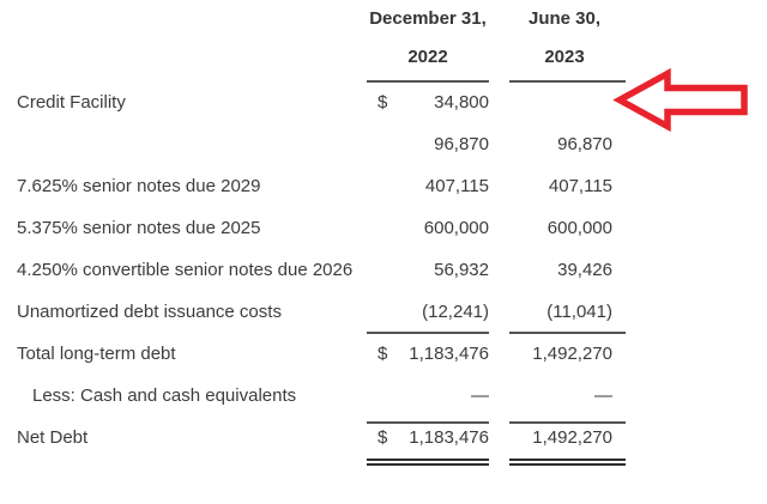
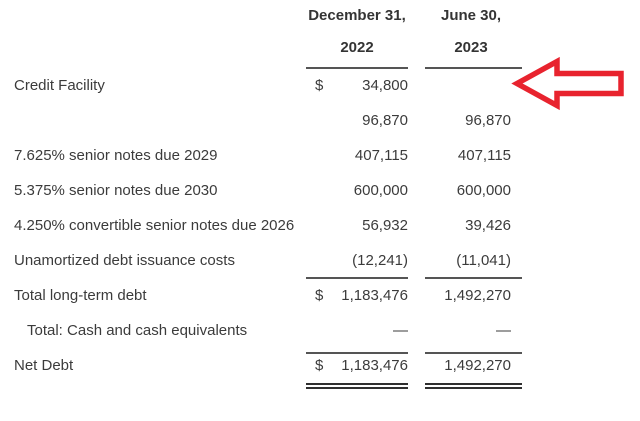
  December 31,
  June 30,
  2022
  2023
  Credit Facility
  $
  34,800
  96,870
  96,870
  7.625% senior notes due 2029
  407,115
  407,115
- 5.375% senior notes due 2025
+ 5.375% senior notes due 2030
  600,000
  600,000
  4.250% convertible senior notes due 2026
  56,932
  39,426
  Unamortized debt issuance costs
  (12,241)
  (11,041)
  Total long-term debt
  $
  1,183,476
  1,492,270
- Less: Cash and cash equivalents
+ Total: Cash and cash equivalents
  —
  —
  Net Debt
  $
  1,183,476
  1,492,270
